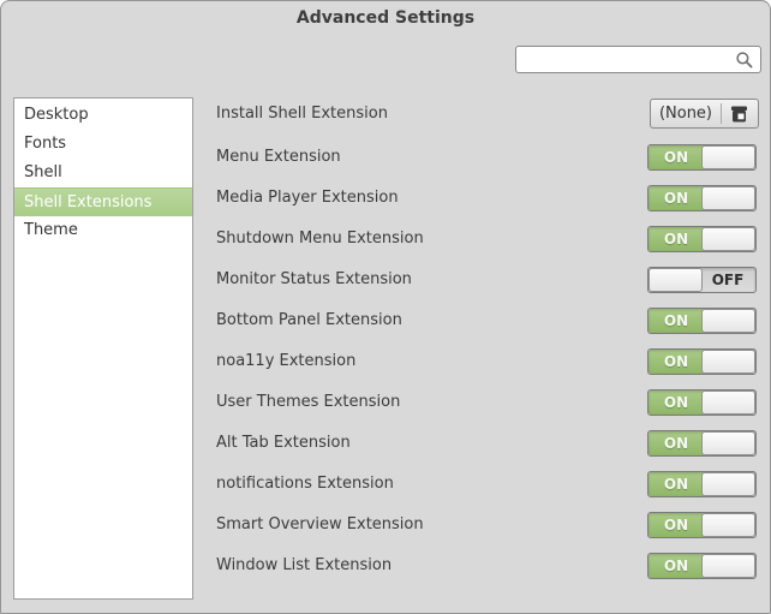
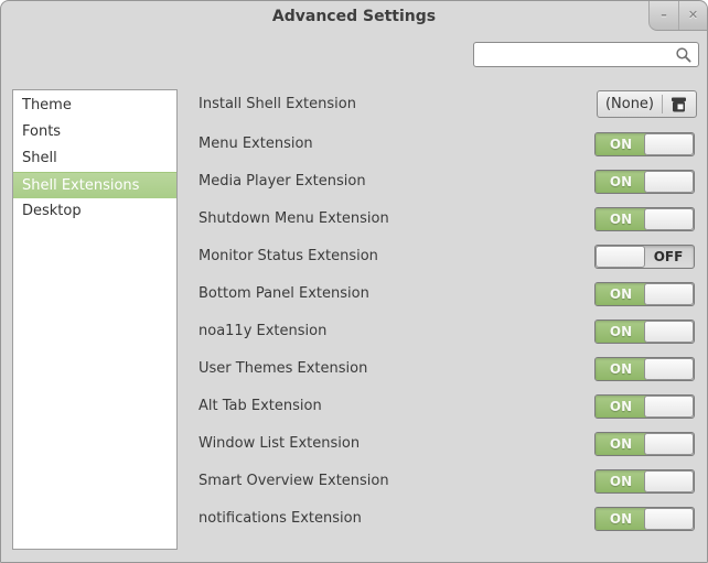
  Advanced Settings
+ –
+ ✕
- Desktop
+ Theme
  Fonts
  Shell
  Shell Extensions
- Theme
+ Desktop
  Install Shell Extension
  (None)
  Menu Extension
  ON
  Media Player Extension
  ON
  Shutdown Menu Extension
  ON
  Monitor Status Extension
  OFF
  Bottom Panel Extension
  ON
  noa11y Extension
  ON
  User Themes Extension
  ON
  Alt Tab Extension
  ON
- notifications Extension
+ Window List Extension
  ON
  Smart Overview Extension
  ON
- Window List Extension
+ notifications Extension
  ON
